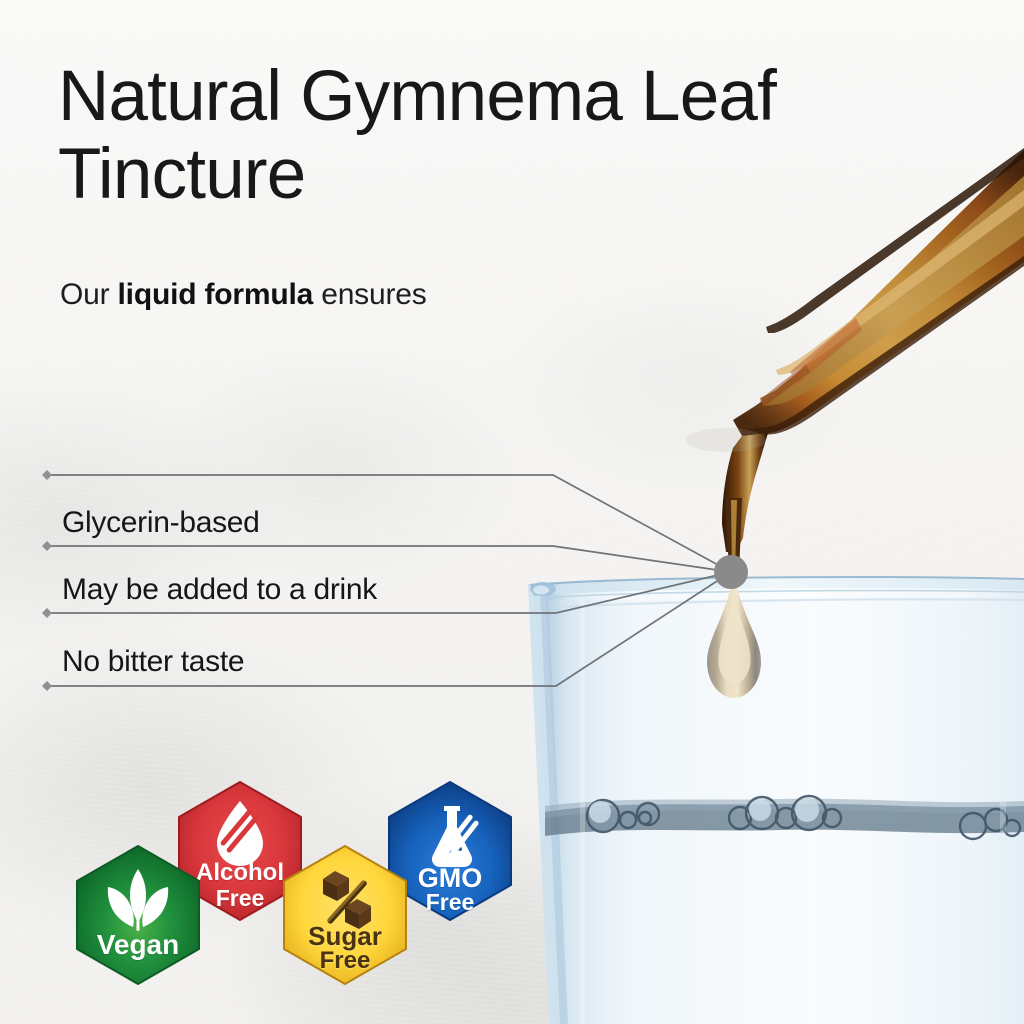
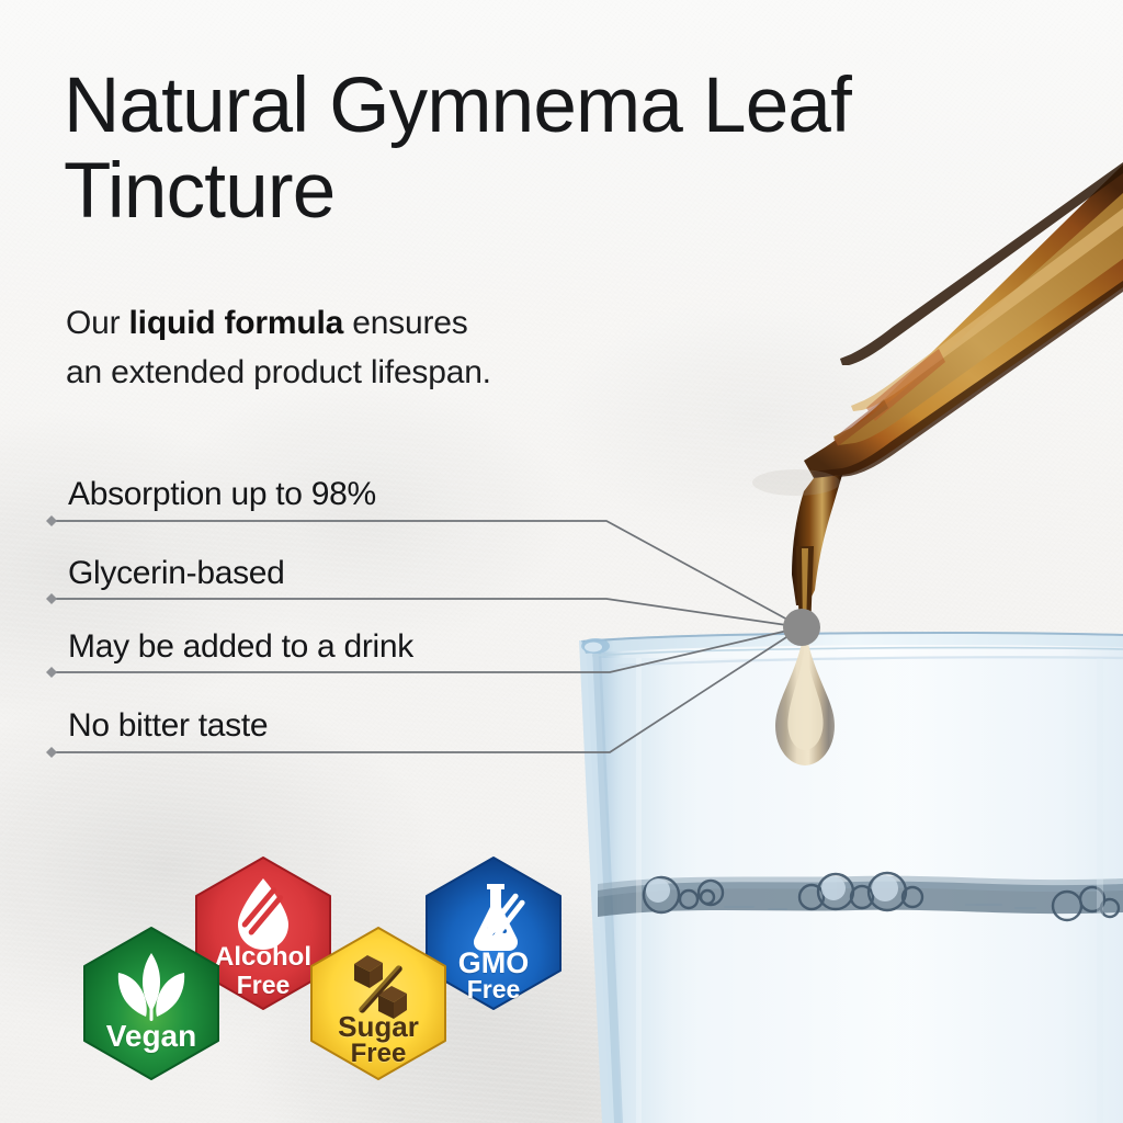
  Natural Gymnema Leaf
  Tincture
  Our liquid formula ensures
+ an extended product lifespan.
+ Absorption up to 98%
  Glycerin-based
  May be added to a drink
  No bitter taste
  GMO
  Free
  Alcohol
  Free
  Sugar
  Free
  Vegan
